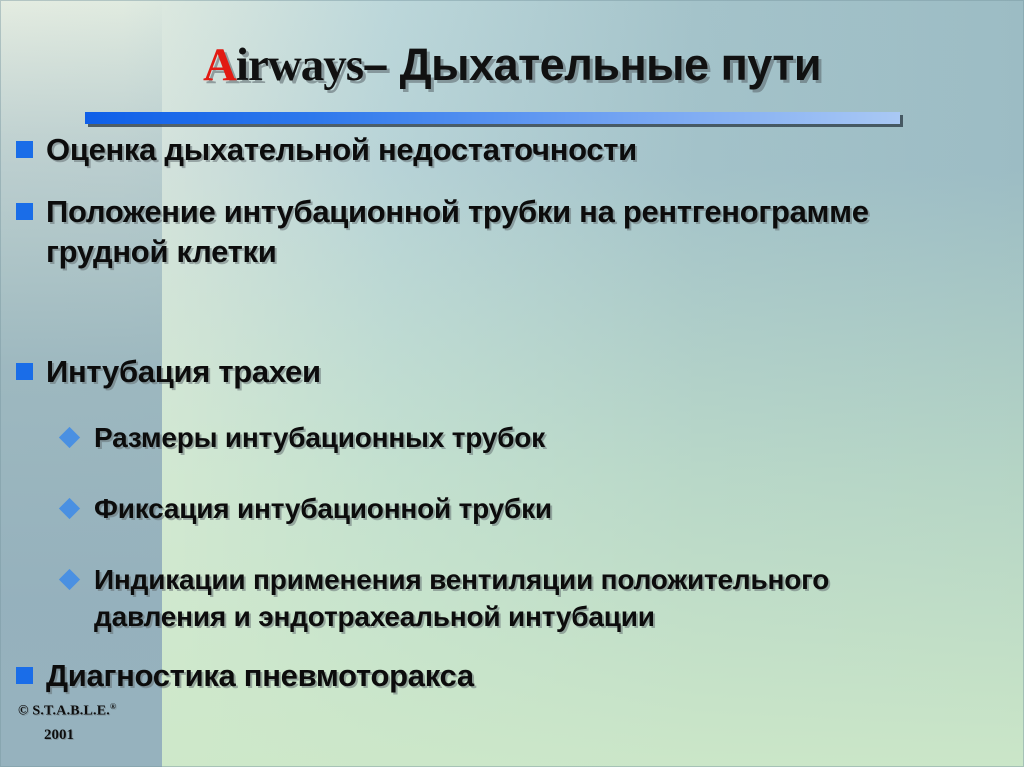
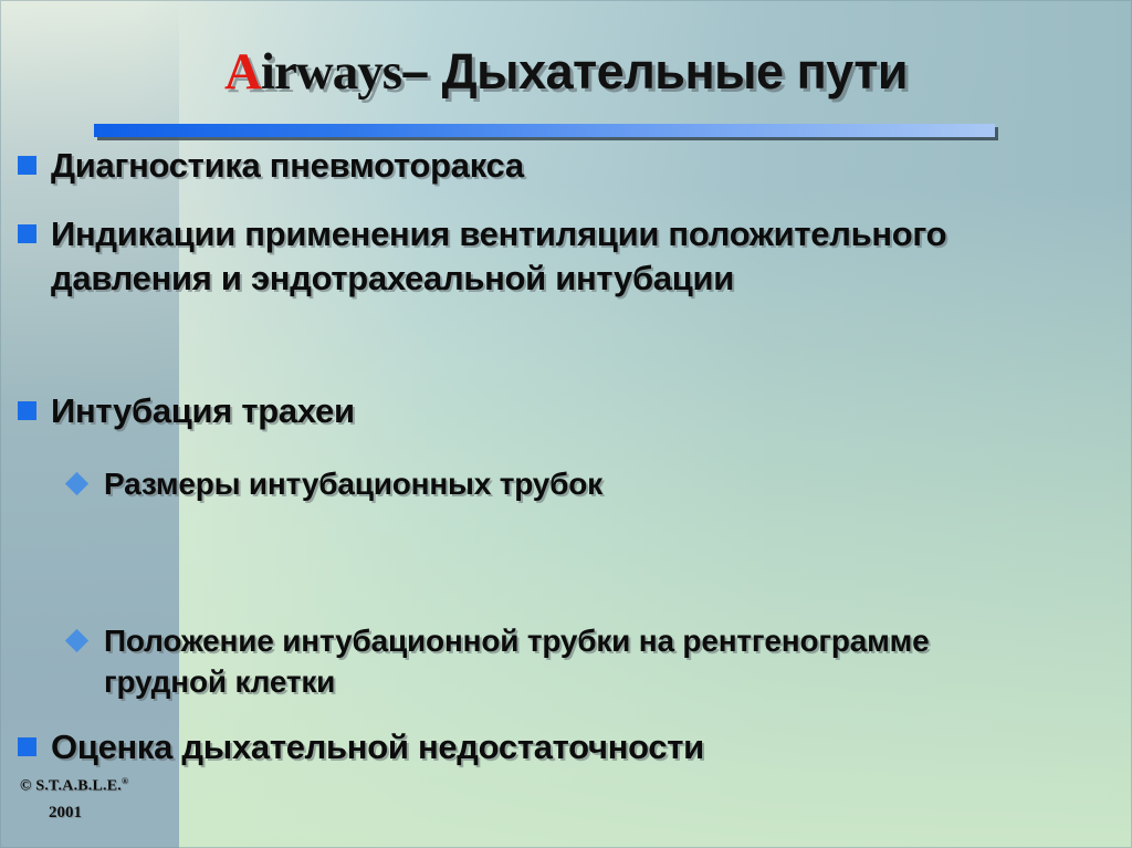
  Airways– Дыхательные пути
- Оценка дыхательной недостаточности
+ Диагностика пневмоторакса
- Положение интубационной трубки на рентгенограмме грудной клетки
+ Индикации применения вентиляции положительного давления и эндотрахеальной интубации
  Интубация трахеи
  Размеры интубационных трубок
- Фиксация интубационной трубки
- Индикации применения вентиляции положительного давления и эндотрахеальной интубации
+ Положение интубационной трубки на рентгенограмме грудной клетки
- Диагностика пневмоторакса
+ Оценка дыхательной недостаточности
  © S.T.A.B.L.E.®
  2001
